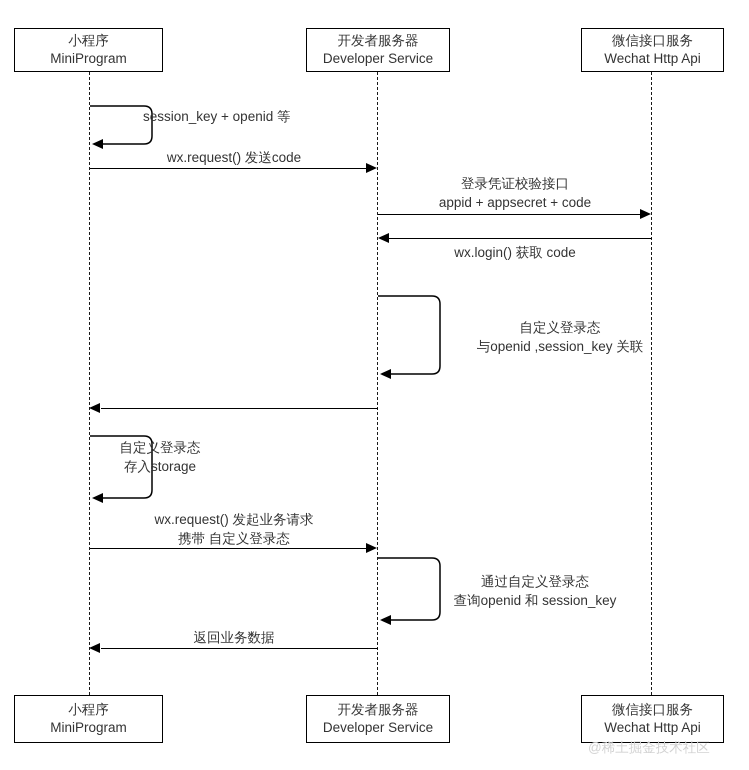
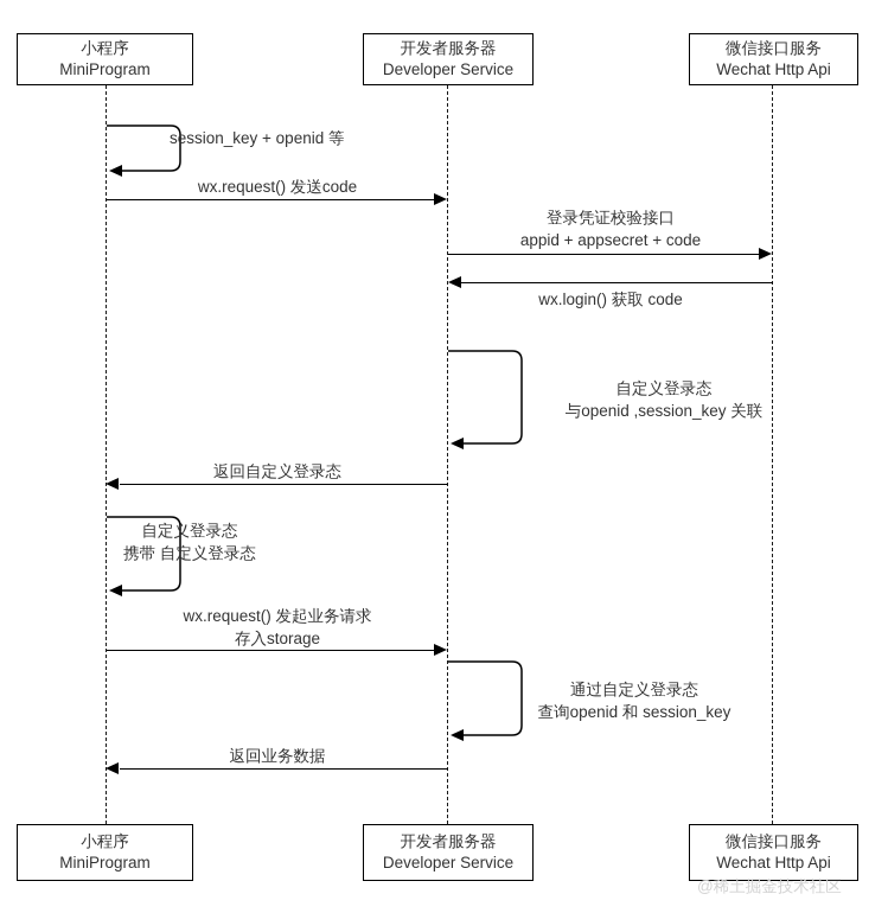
  小程序
  MiniProgram
  开发者服务器
  Developer Service
  微信接口服务
  Wechat Http Api
  session_key + openid 等
  wx.request() 发送code
  登录凭证校验接口
  appid + appsecret + code
  wx.login() 获取 code
  自定义登录态
  与openid ,session_key 关联
+ 返回自定义登录态
  自定义登录态
- 存入storage
+ 携带 自定义登录态
  wx.request() 发起业务请求
- 携带 自定义登录态
+ 存入storage
  通过自定义登录态
  查询openid 和 session_key
  返回业务数据
  小程序
  MiniProgram
  开发者服务器
  Developer Service
  微信接口服务
  Wechat Http Api
  @稀土掘金技术社区
